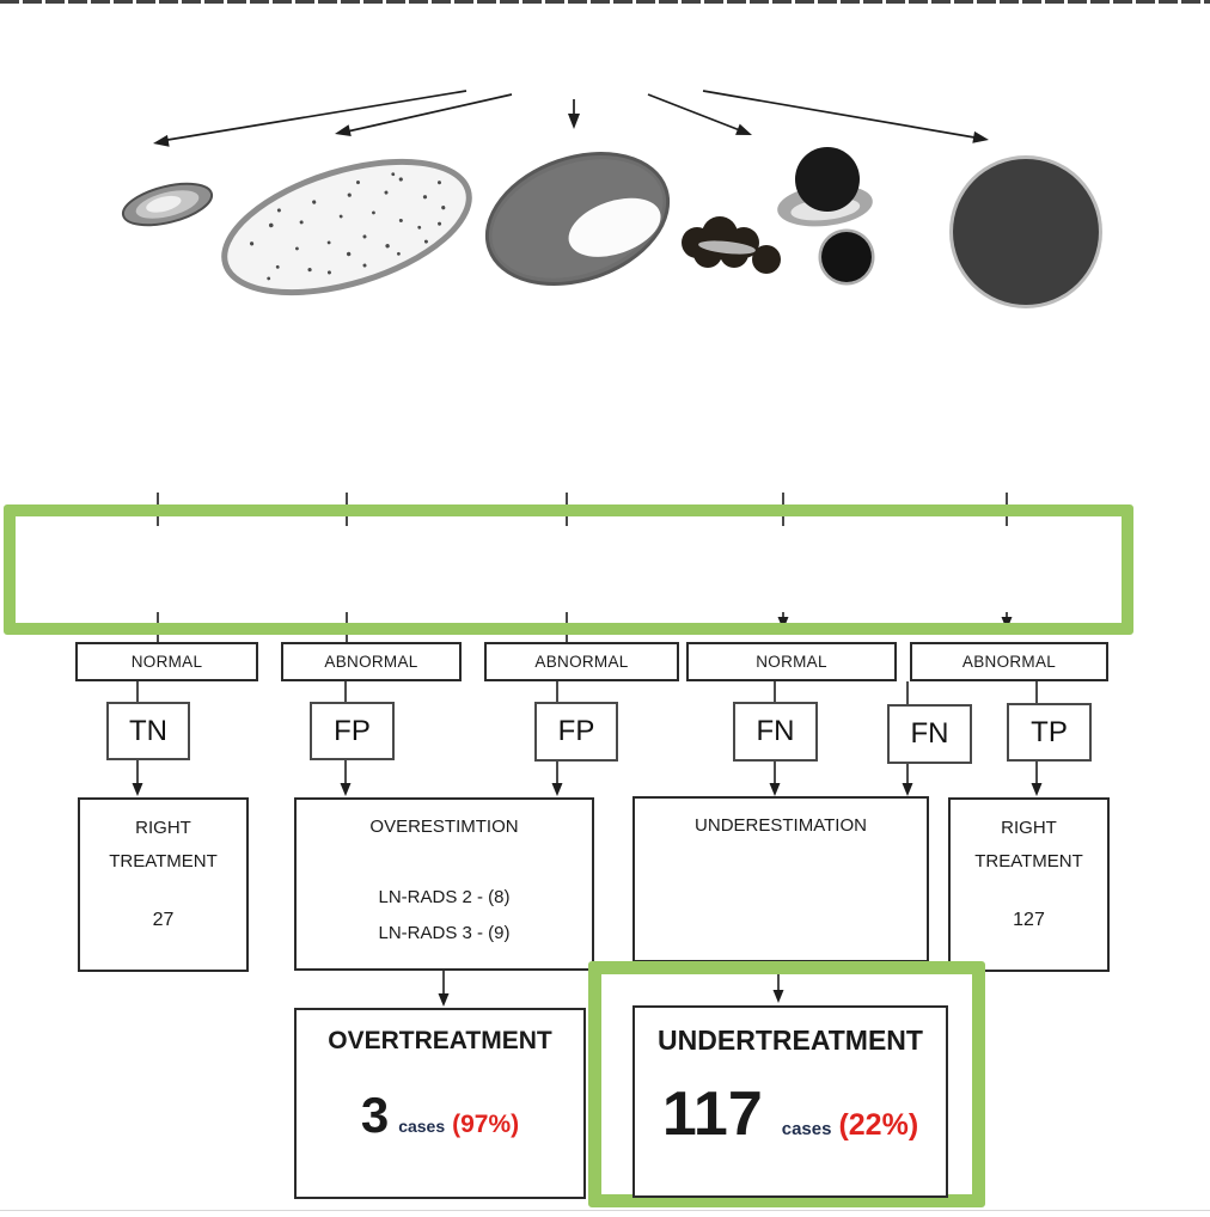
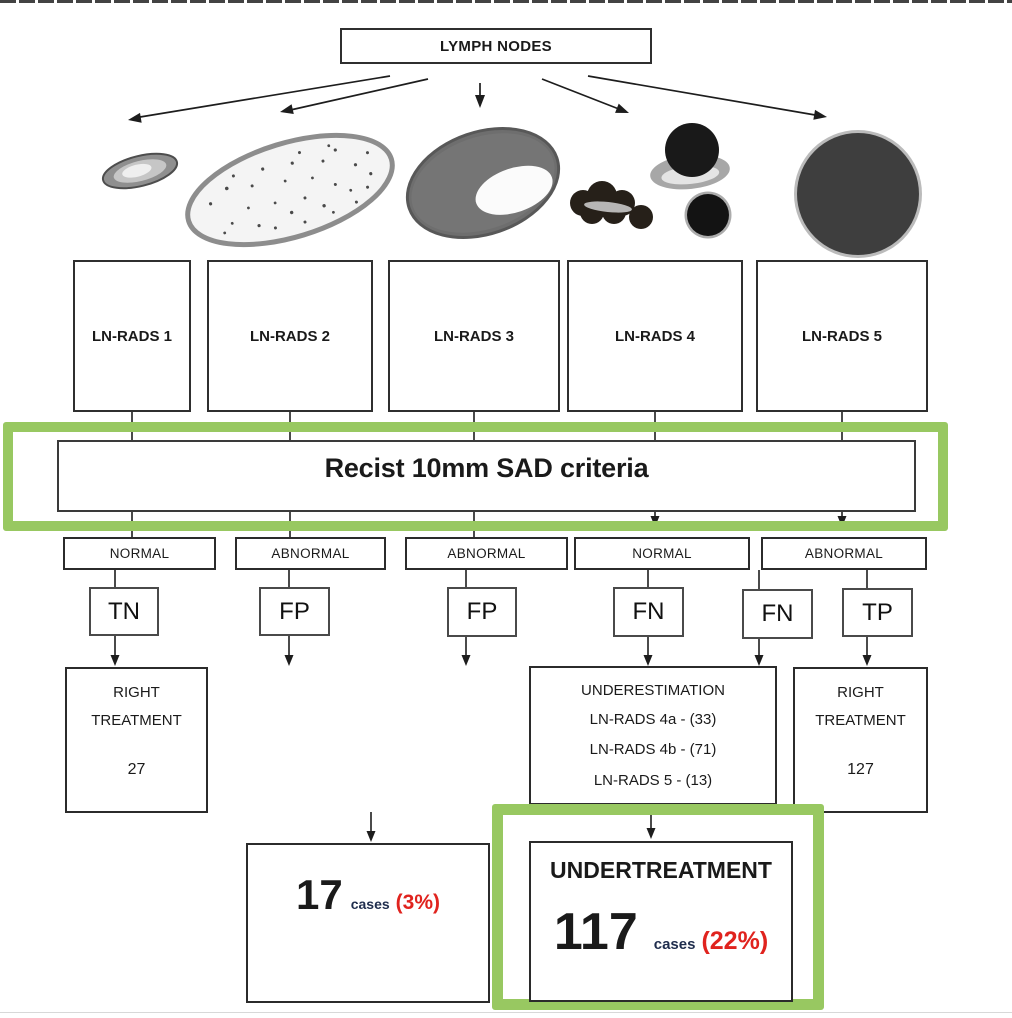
+ LYMPH NODES
+ LN-RADS 1
+ LN-RADS 2
+ LN-RADS 3
+ LN-RADS 4
+ LN-RADS 5
+ Recist 10mm SAD criteria
  NORMAL
  ABNORMAL
  ABNORMAL
  NORMAL
  ABNORMAL
  TN
  FP
  FP
  FN
  FN
  TP
  RIGHT
  TREATMENT
  27
- OVERESTIMTION
- LN-RADS 2 - (8)
- LN-RADS 3 - (9)
  UNDERESTIMATION
+ LN-RADS 4a - (33)
+ LN-RADS 4b - (71)
+ LN-RADS 5 - (13)
  RIGHT
  TREATMENT
  127
- OVERTREATMENT
- 3
+ 17
  cases
- (97%)
+ (3%)
  UNDERTREATMENT
  117
  cases
  (22%)
